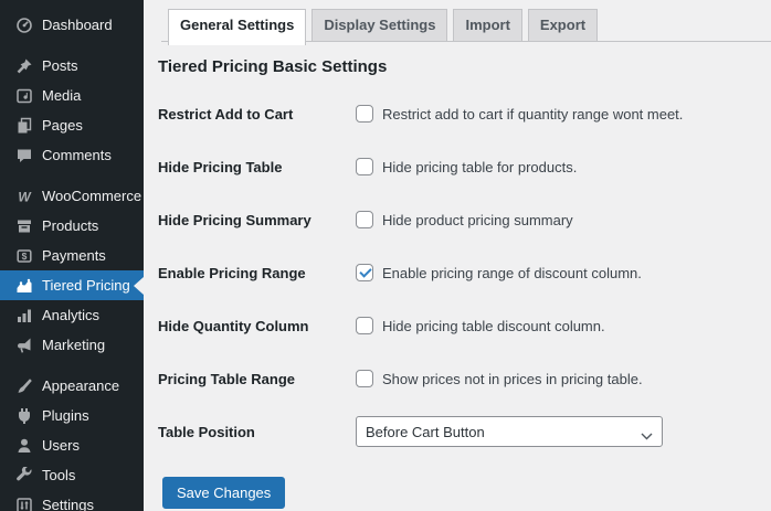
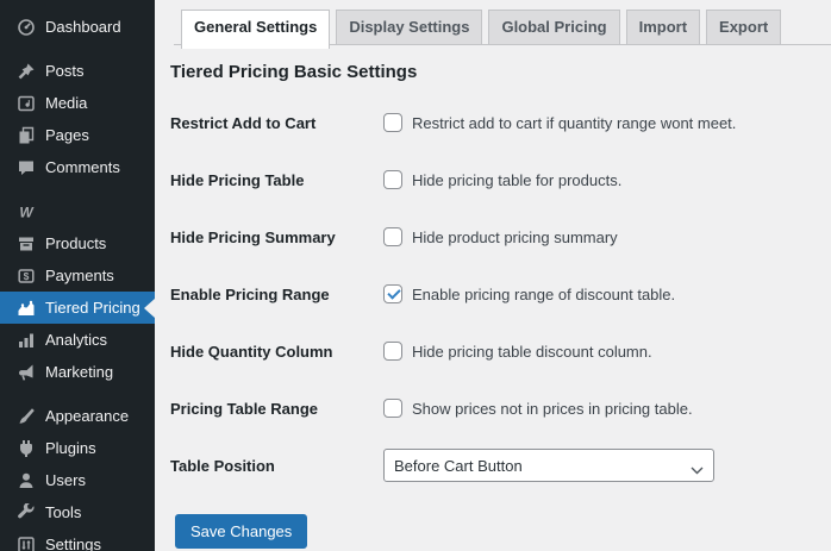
  Dashboard
  Posts
  Media
  Pages
  Comments
  W
- WooCommerce
  Products
  $
  Payments
  Tiered Pricing
  Analytics
  Marketing
  Appearance
  Plugins
  Users
  Tools
  Settings
  General Settings
  Display Settings
+ Global Pricing
  Import
  Export
  Tiered Pricing Basic Settings
  Restrict Add to Cart
  Restrict add to cart if quantity range wont meet.
  Hide Pricing Table
  Hide pricing table for products.
  Hide Pricing Summary
  Hide product pricing summary
  Enable Pricing Range
- Enable pricing range of discount column.
+ Enable pricing range of discount table.
  Hide Quantity Column
  Hide pricing table discount column.
  Pricing Table Range
  Show prices not in prices in pricing table.
  Table Position
  Before Cart Button
  Save Changes
